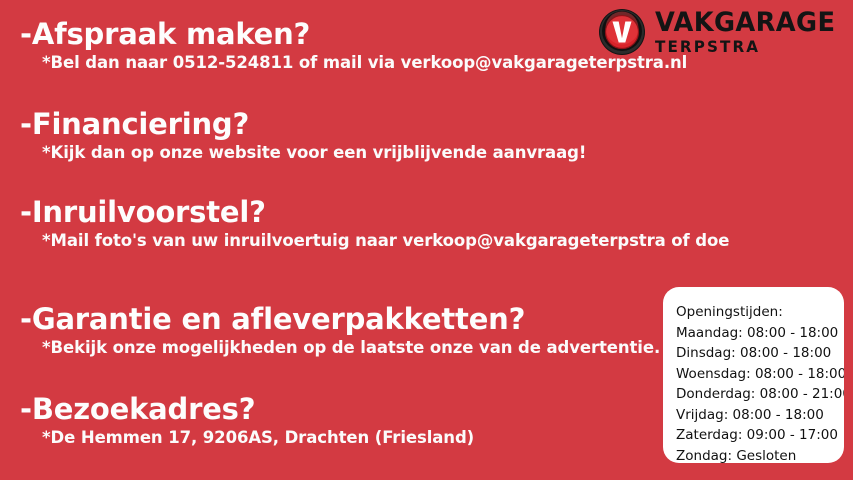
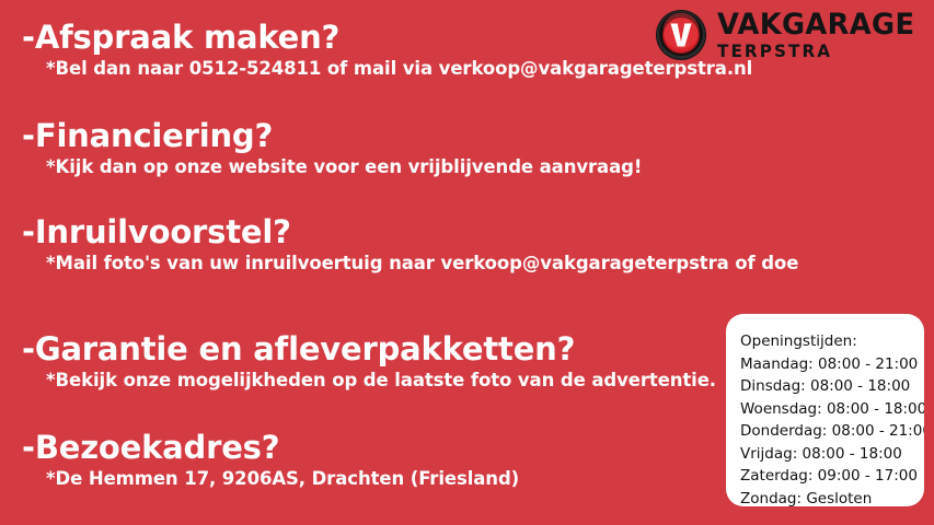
  VAKGARAGE
  TERPSTRA
  -Afspraak maken?
  *Bel dan naar 0512-524811 of mail via verkoop@vakgarageterpstra.nl
  -Financiering?
  *Kijk dan op onze website voor een vrijblijvende aanvraag!
  -Inruilvoorstel?
  *Mail foto's van uw inruilvoertuig naar verkoop@vakgarageterpstra of doe
  -Garantie en afleverpakketten?
- *Bekijk onze mogelijkheden op de laatste onze van de advertentie.
+ *Bekijk onze mogelijkheden op de laatste foto van de advertentie.
  -Bezoekadres?
  *De Hemmen 17, 9206AS, Drachten (Friesland)
  Openingstijden:
- Maandag: 08:00 - 18:00
+ Maandag: 08:00 - 21:00
  Dinsdag: 08:00 - 18:00
  Woensdag: 08:00 - 18:00
  Donderdag: 08:00 - 21:0
  Vrijdag: 08:00 - 18:00
  Zaterdag: 09:00 - 17:00
  Zondag: Gesloten
